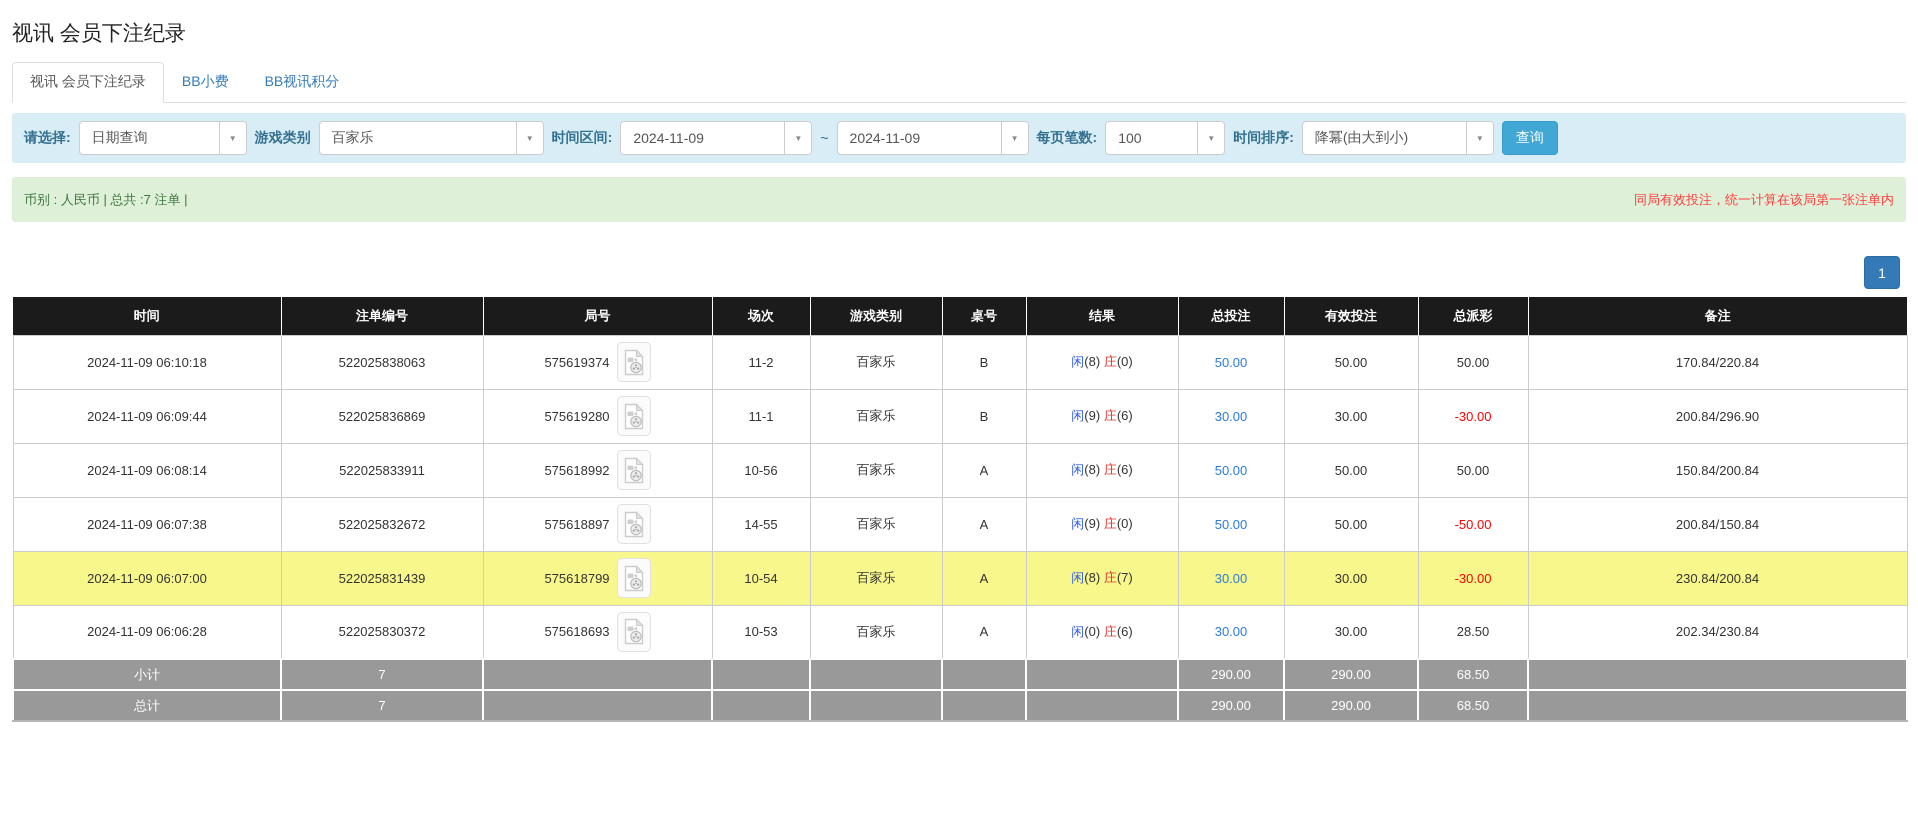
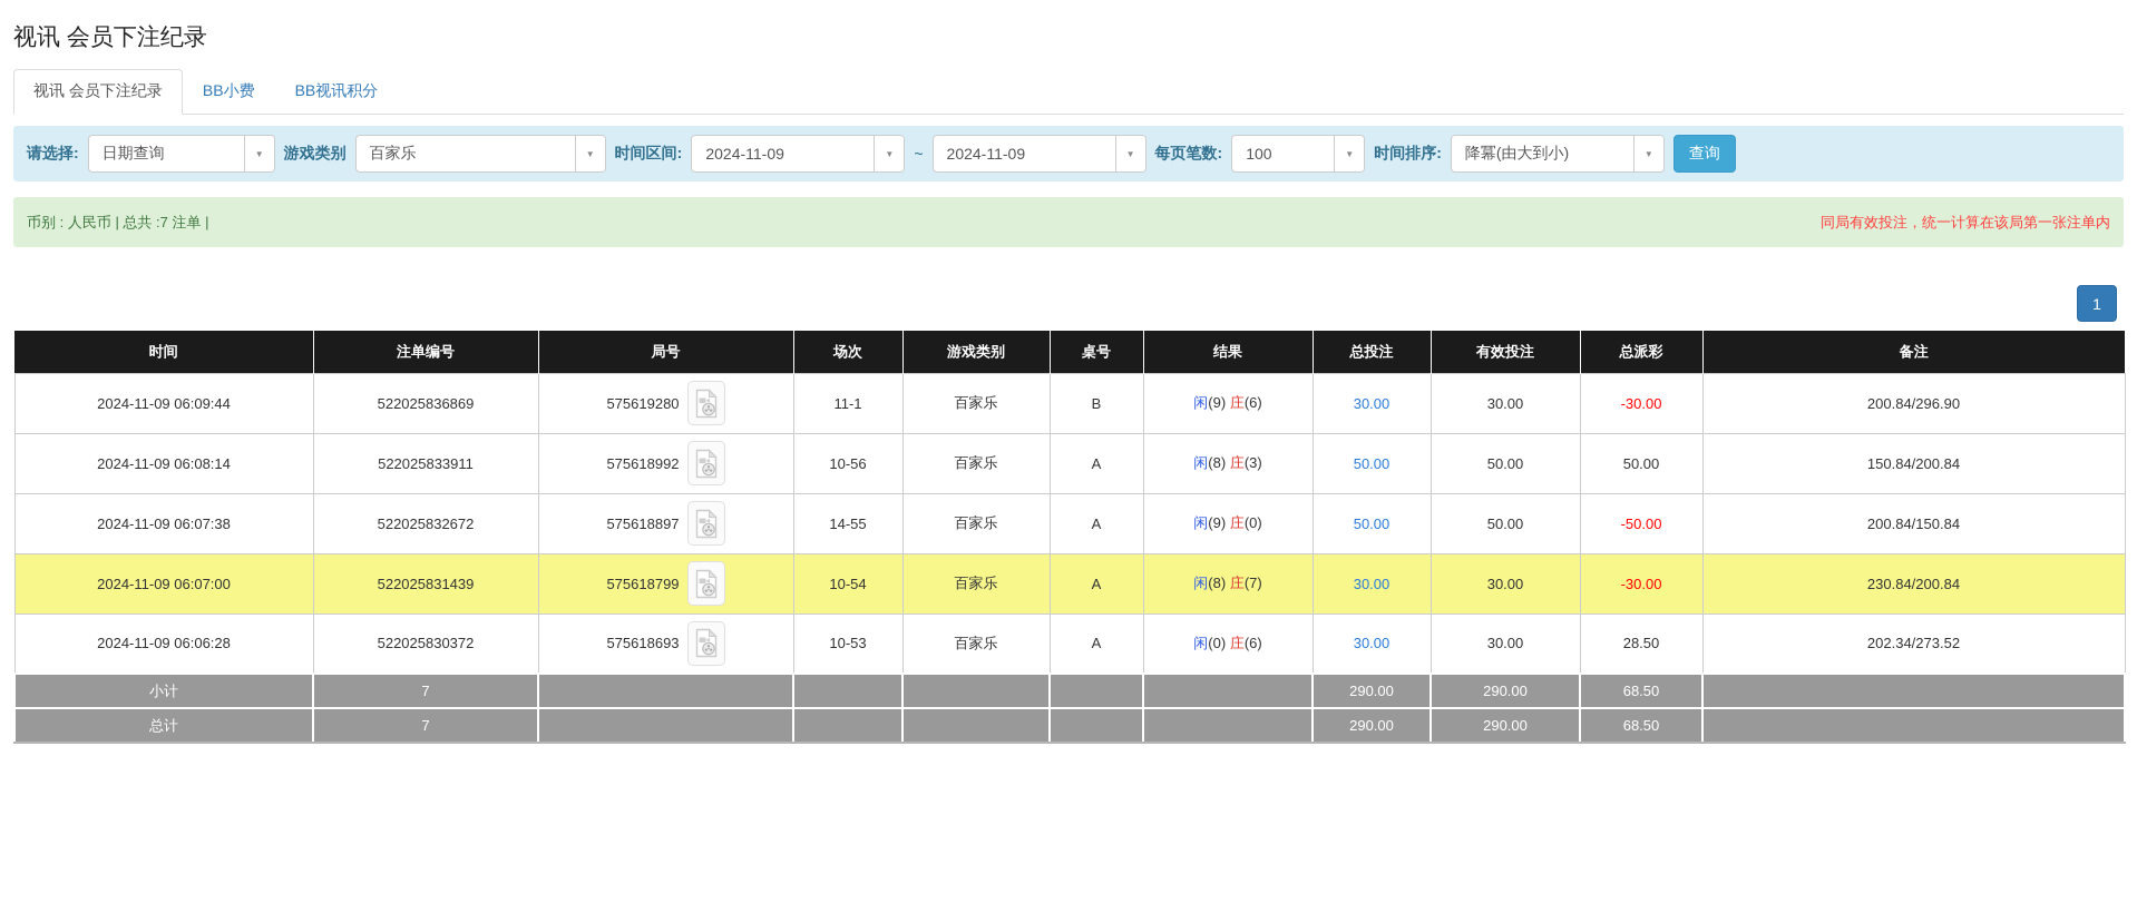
  视讯 会员下注纪录
  视讯 会员下注纪录
  BB小费
  BB视讯积分
  请选择:
  日期查询
  ▼
  游戏类别
  百家乐
  ▼
  时间区间:
  2024-11-09
  ▼
  ~
  2024-11-09
  ▼
  每页笔数:
  100
  ▼
  时间排序:
  降冪(由大到小)
  ▼
  查询
  币别 : 人民币 | 总共 :7 注单 |
  同局有效投注，统一计算在该局第一张注单内
  1
  时间	注单编号	局号	场次	游戏类别	桌号	结果	总投注	有效投注	总派彩	备注
- 2024-11-09 06:10:18	522025838063	575619374	11-2	百家乐	B	闲(8) 庄(0)	50.00	50.00	50.00	170.84/220.84
  2024-11-09 06:09:44	522025836869	575619280	11-1	百家乐	B	闲(9) 庄(6)	30.00	30.00	-30.00	200.84/296.90
- 2024-11-09 06:08:14	522025833911	575618992	10-56	百家乐	A	闲(8) 庄(6)	50.00	50.00	50.00	150.84/200.84
+ 2024-11-09 06:08:14	522025833911	575618992	10-56	百家乐	A	闲(8) 庄(3)	50.00	50.00	50.00	150.84/200.84
  2024-11-09 06:07:38	522025832672	575618897	14-55	百家乐	A	闲(9) 庄(0)	50.00	50.00	-50.00	200.84/150.84
  2024-11-09 06:07:00	522025831439	575618799	10-54	百家乐	A	闲(8) 庄(7)	30.00	30.00	-30.00	230.84/200.84
- 2024-11-09 06:06:28	522025830372	575618693	10-53	百家乐	A	闲(0) 庄(6)	30.00	30.00	28.50	202.34/230.84
+ 2024-11-09 06:06:28	522025830372	575618693	10-53	百家乐	A	闲(0) 庄(6)	30.00	30.00	28.50	202.34/273.52
  小计	7						290.00	290.00	68.50
  总计	7						290.00	290.00	68.50
